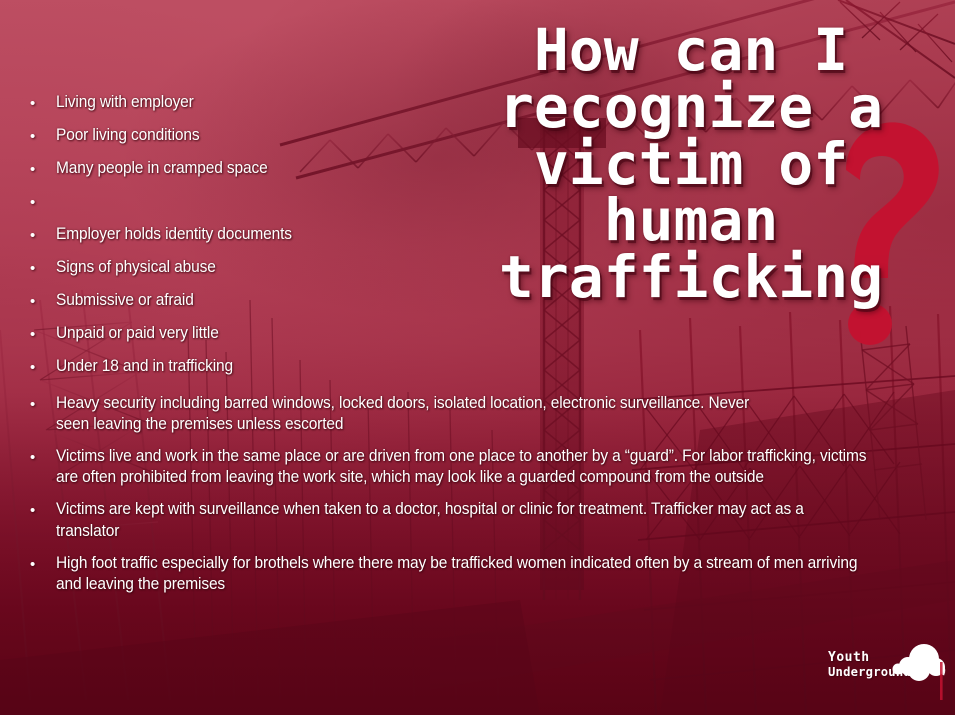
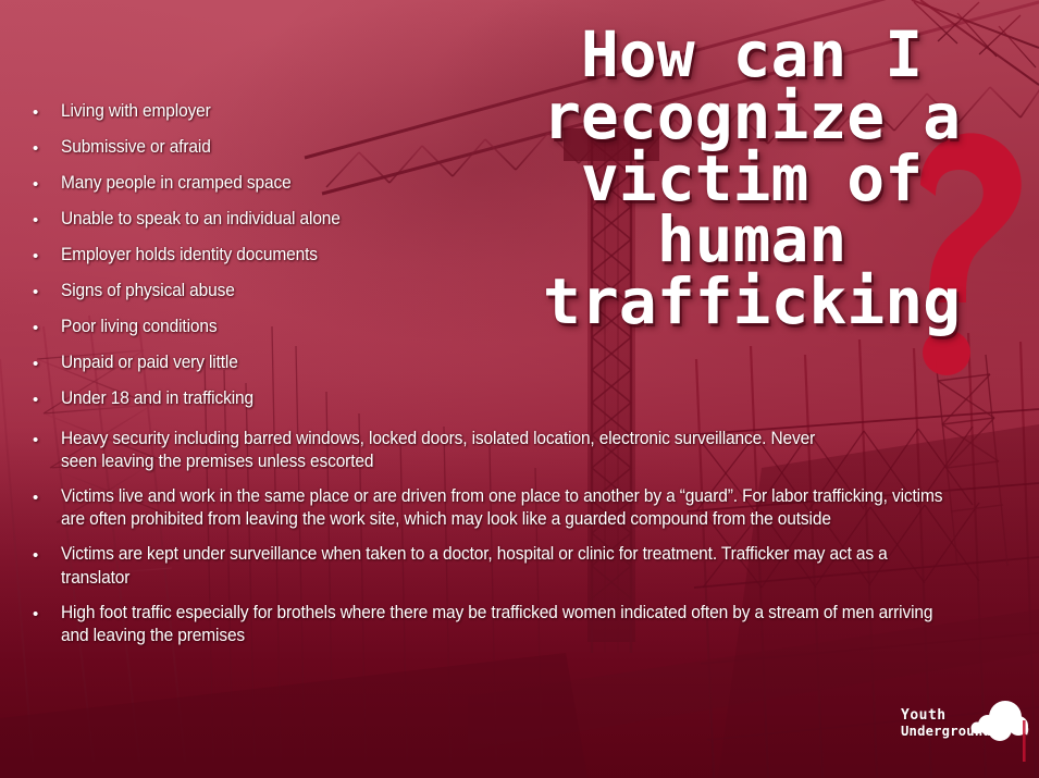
  How can I
  recognize a
  victim of
  human
  trafficking
  •
  Living with employer
  •
- Poor living conditions
+ Submissive or afraid
  •
  Many people in cramped space
  •
+ Unable to speak to an individual alone
  •
  Employer holds identity documents
  •
  Signs of physical abuse
  •
- Submissive or afraid
+ Poor living conditions
  •
  Unpaid or paid very little
  •
  Under 18 and in trafficking
  •
  Heavy security including barred windows, locked doors, isolated location, electronic surveillance. Never seen leaving the premises unless escorted
  •
  Victims live and work in the same place or are driven from one place to another by a “guard”. For labor trafficking, victims are often prohibited from leaving the work site, which may look like a guarded compound from the outside
  •
- Victims are kept with surveillance when taken to a doctor, hospital or clinic for treatment. Trafficker may act as a translator
+ Victims are kept under surveillance when taken to a doctor, hospital or clinic for treatment. Trafficker may act as a translator
  •
  High foot traffic especially for brothels where there may be trafficked women indicated often by a stream of men arriving and leaving the premises
  Youth
  Undergrou
